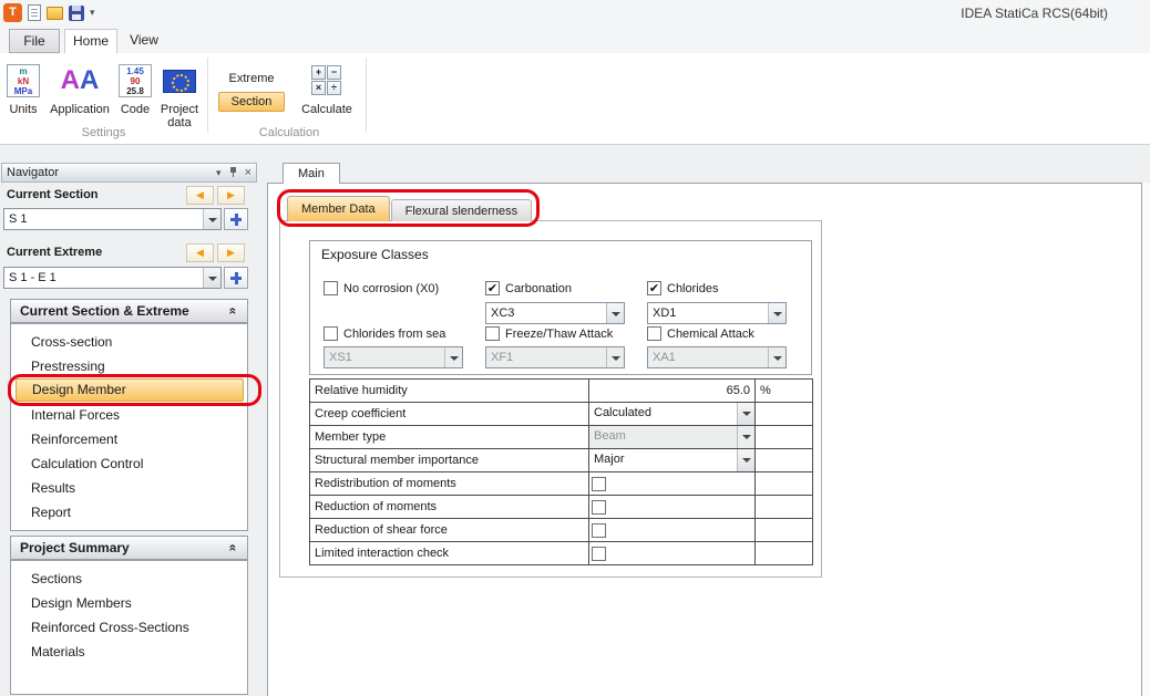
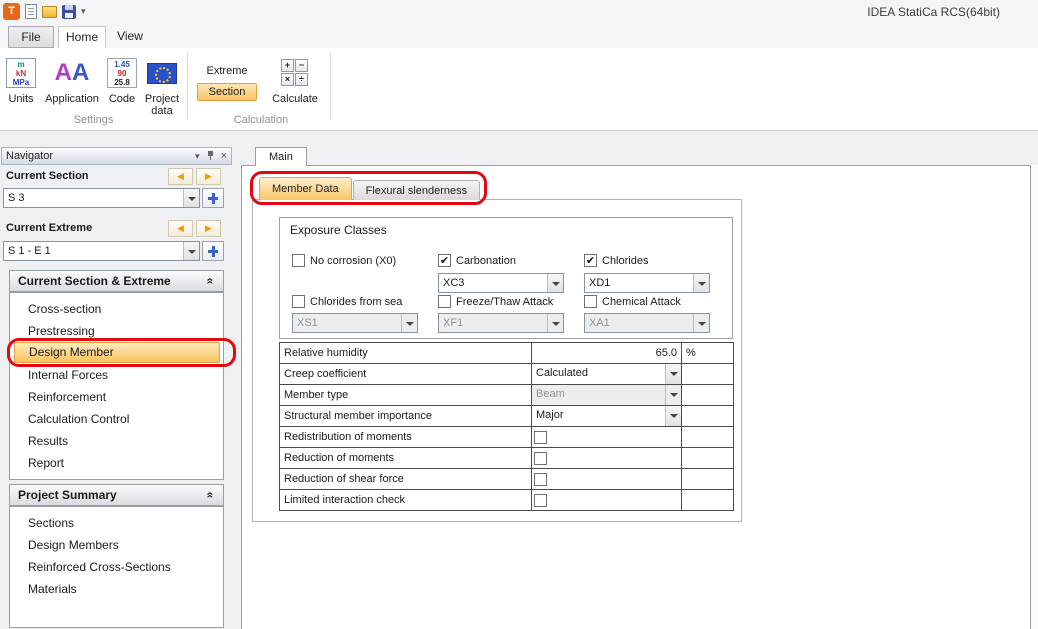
  T
  ▾
  IDEA StatiCa RCS(64bit)
  File
  Home
  View
  m
  kN
  MPa
  Units
  A
  A
  Application
  1.45
  90
  25.8
  Code
  Project data
  Extreme
  Section
  +
  −
  ×
  ÷
  Calculate
  Settings
  Calculation
  Navigator
  ▾
  ×
  Current Section
  ◀
  ▶
- S 1
+ S 3
  Current Extreme
  ◀
  ▶
  S 1 - E 1
  Current Section & Extreme
  Cross-section
  Prestressing
  Design Member
  Internal Forces
  Reinforcement
  Calculation Control
  Results
  Report
  Project Summary
  Sections
  Design Members
  Reinforced Cross-Sections
  Materials
  Main
  Member Data
  Flexural slenderness
  Exposure Classes
  No corrosion (X0)
  ✔
  Carbonation
  ✔
  Chlorides
  XC3
  XD1
  Chlorides from sea
  Freeze/Thaw Attack
  Chemical Attack
  XS1
  XF1
  XA1
  Relative humidity	65.0	%
  Creep coefficient	Calculated
  Member type	Beam
  Structural member importance	Major
  Redistribution of moments
  Reduction of moments
  Reduction of shear force
  Limited interaction check
